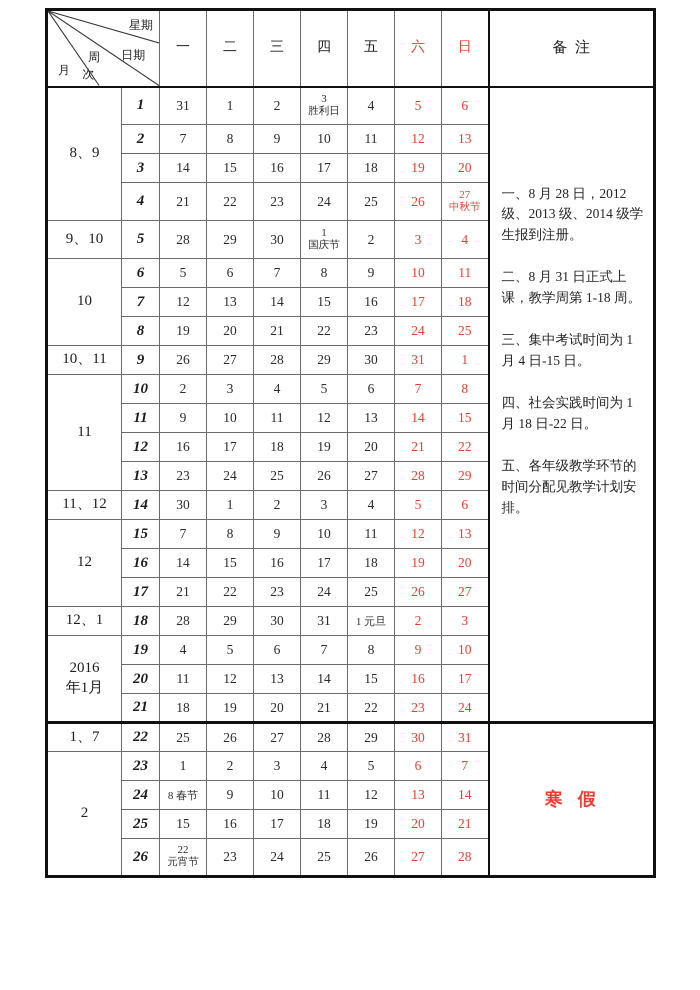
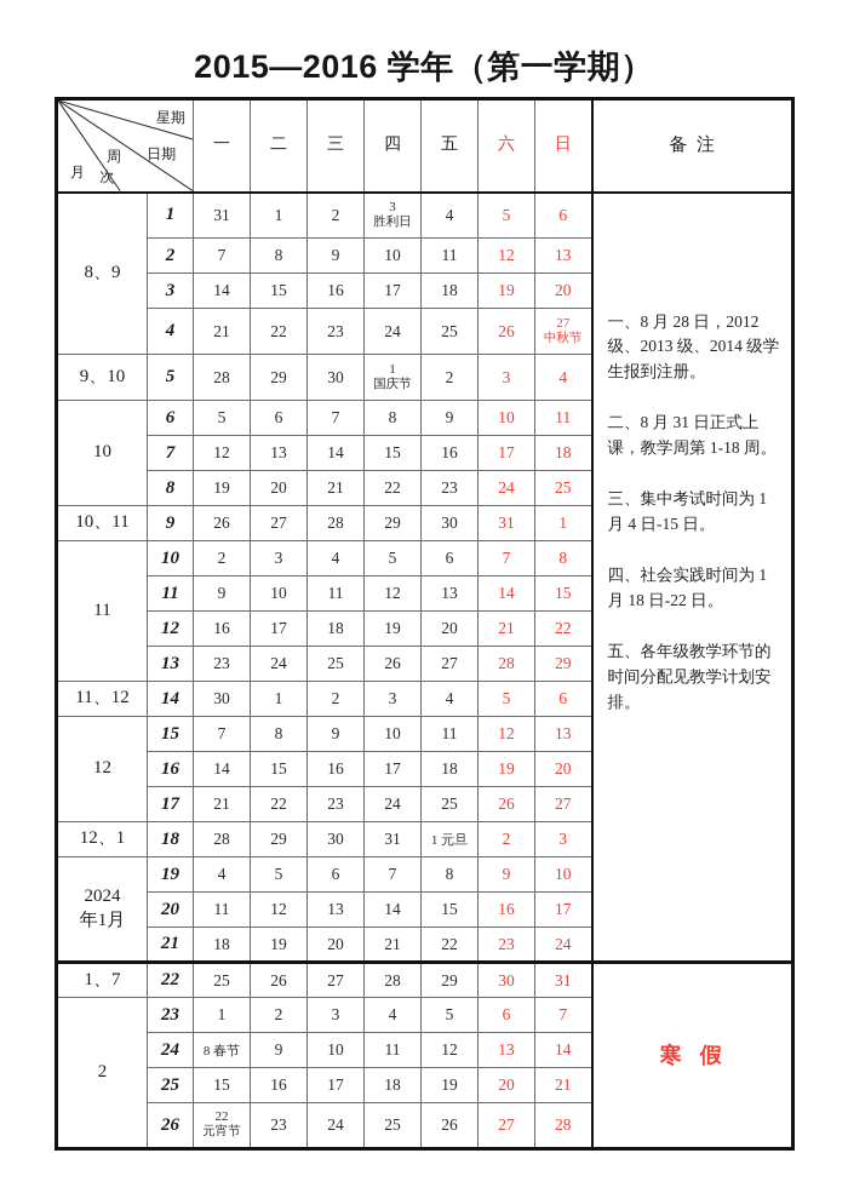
+ 2015—2016 学年（第一学期）
  星期 日期 周 月 次	一	二	三	四	五	六	日	备 注
  8、9	1	31	1	2	3胜利日	4	5	6	一、8 月 28 日，2012 级、2013 级、2014 级学生报到注册。二、8 月 31 日正式上课，教学周第 1-18 周。三、集中考试时间为 1 月 4 日-15 日。四、社会实践时间为 1 月 18 日-22 日。五、各年级教学环节的时间分配见教学计划安排。
  2	7	8	9	10	11	12	13
  3	14	15	16	17	18	19	20
  4	21	22	23	24	25	26	27中秋节
  9、10	5	28	29	30	1国庆节	2	3	4
  10	6	5	6	7	8	9	10	11
  7	12	13	14	15	16	17	18
  8	19	20	21	22	23	24	25
  10、11	9	26	27	28	29	30	31	1
  11	10	2	3	4	5	6	7	8
  11	9	10	11	12	13	14	15
  12	16	17	18	19	20	21	22
  13	23	24	25	26	27	28	29
  11、12	14	30	1	2	3	4	5	6
  12	15	7	8	9	10	11	12	13
  16	14	15	16	17	18	19	20
  17	21	22	23	24	25	26	27
  12、1	18	28	29	30	31	1 元旦	2	3
- 2016 年1月	19	4	5	6	7	8	9	10
+ 2024 年1月	19	4	5	6	7	8	9	10
  20	11	12	13	14	15	16	17
  21	18	19	20	21	22	23	24
  1、7	22	25	26	27	28	29	30	31	寒 假
  2	23	1	2	3	4	5	6	7
  24	8 春节	9	10	11	12	13	14
  25	15	16	17	18	19	20	21
  26	22元宵节	23	24	25	26	27	28
